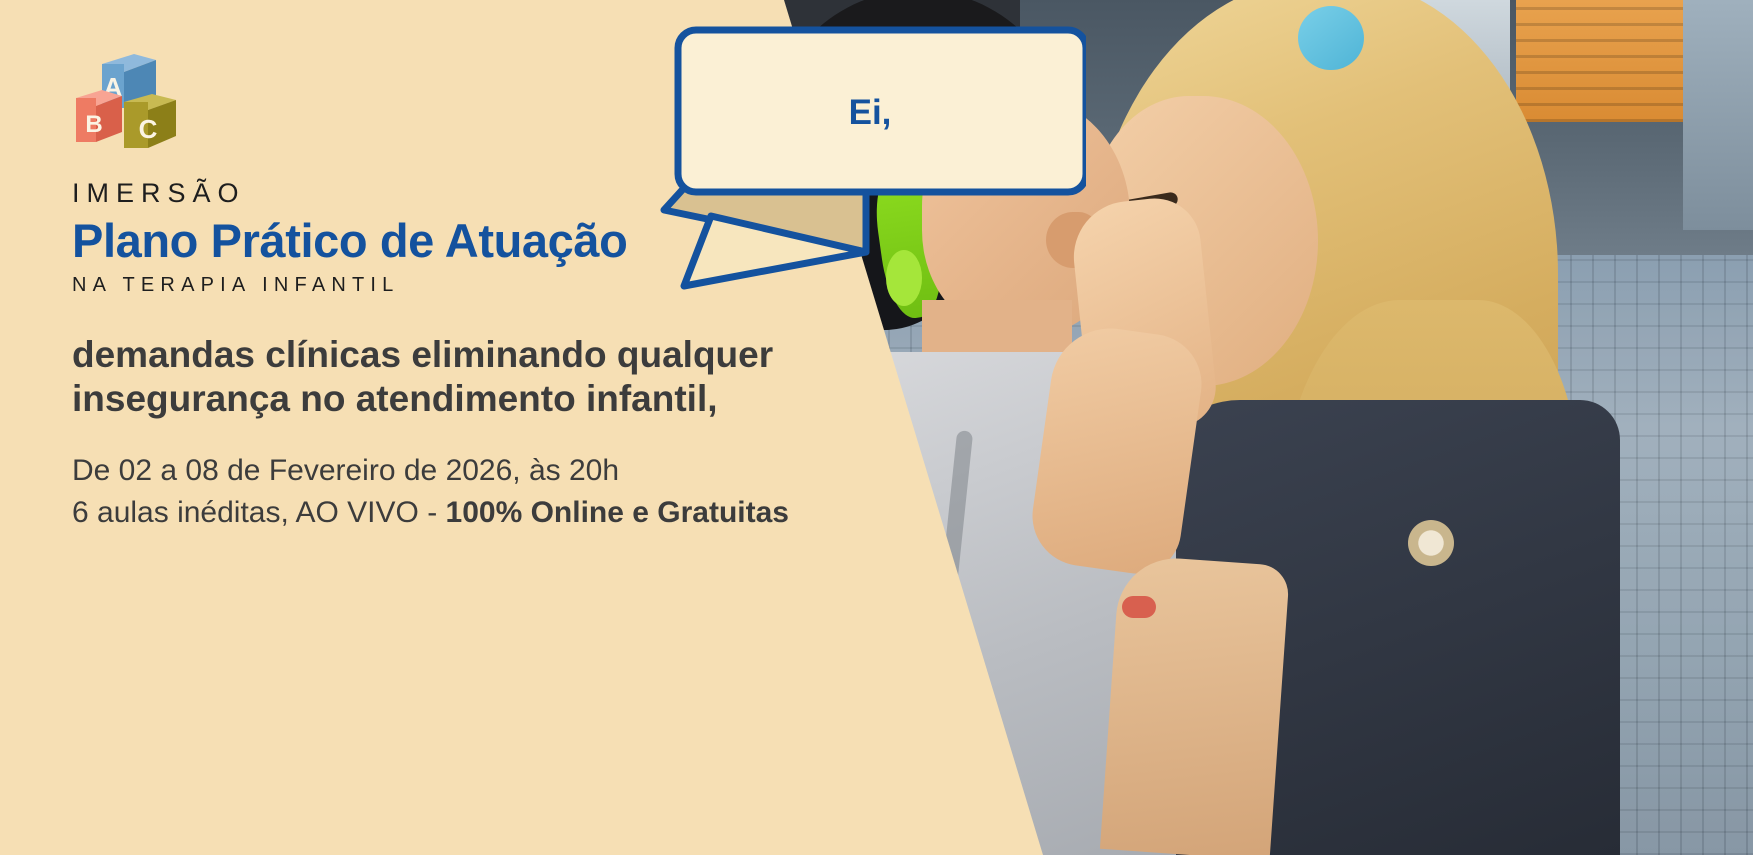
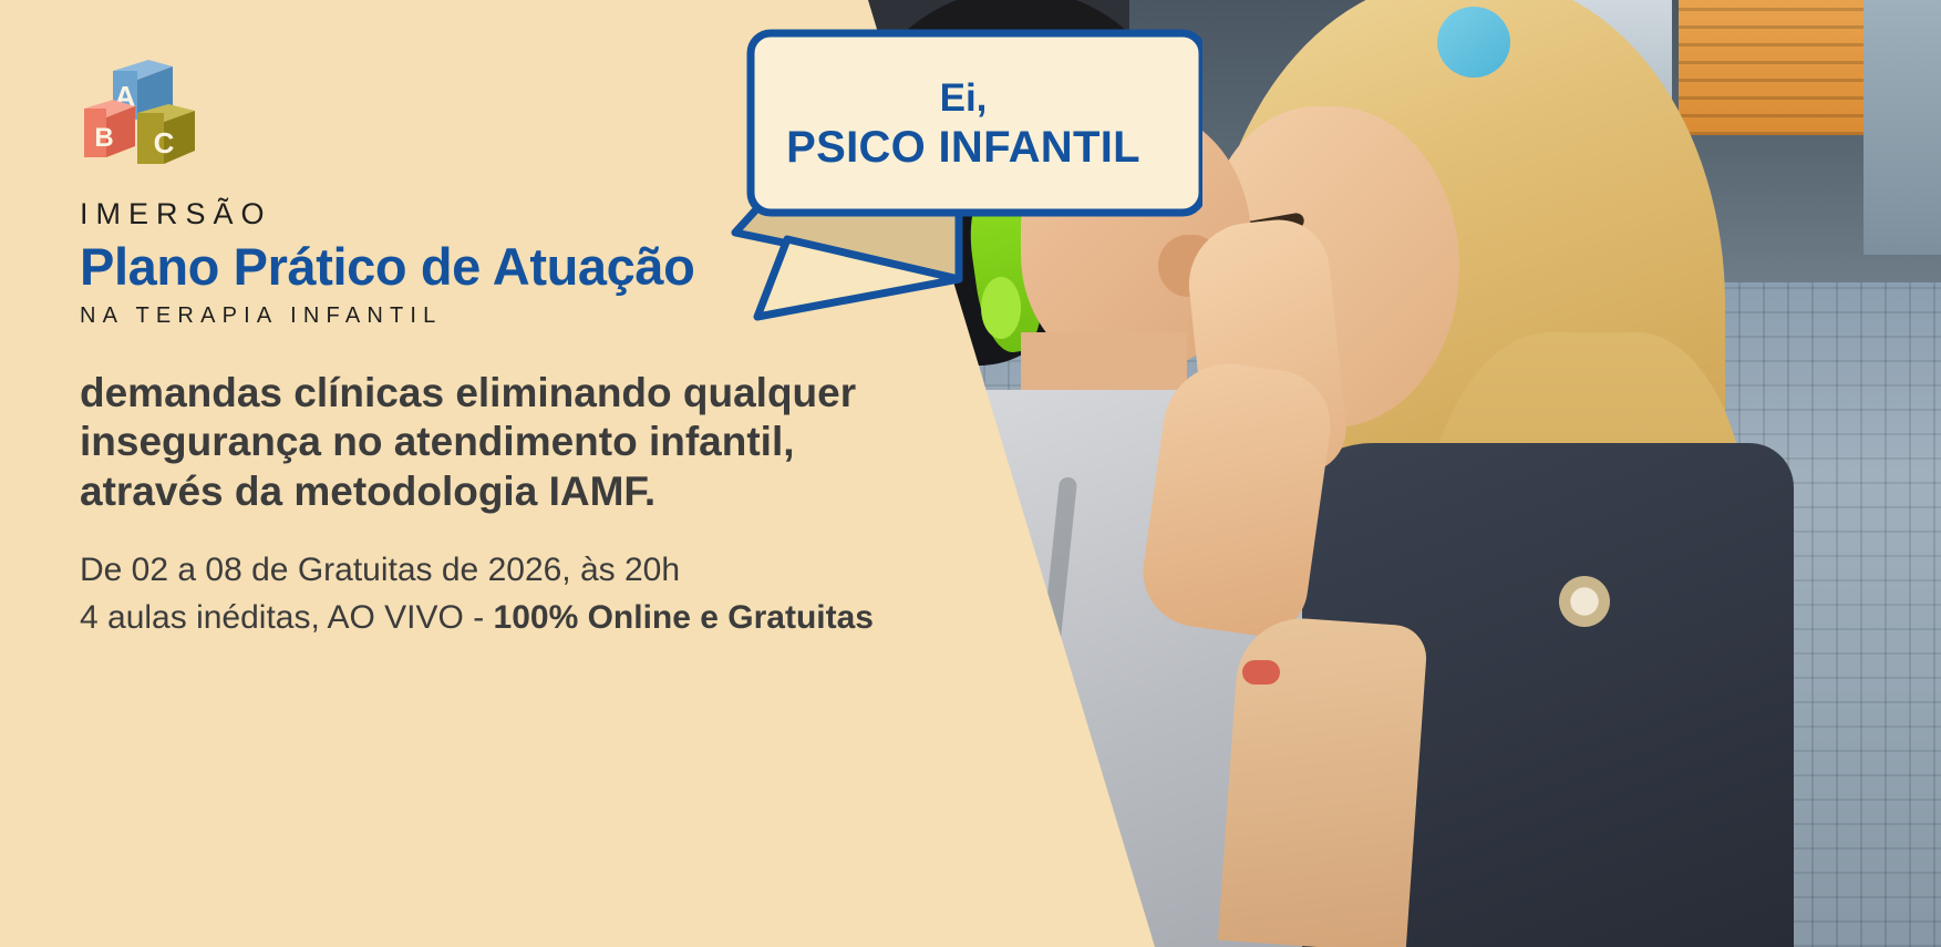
  A
  B
  C
  IMERSÃO
  Plano Prático de Atuação
  NA TERAPIA INFANTIL
  demandas clínicas eliminando qualquer
  insegurança no atendimento infantil,
+ através da metodologia IAMF.
- De 02 a 08 de Fevereiro de 2026, às 20h
+ De 02 a 08 de Gratuitas de 2026, às 20h
- 6 aulas inéditas, AO VIVO - 100% Online e Gratuitas
+ 4 aulas inéditas, AO VIVO - 100% Online e Gratuitas
  Ei,
+ PSICO INFANTIL
